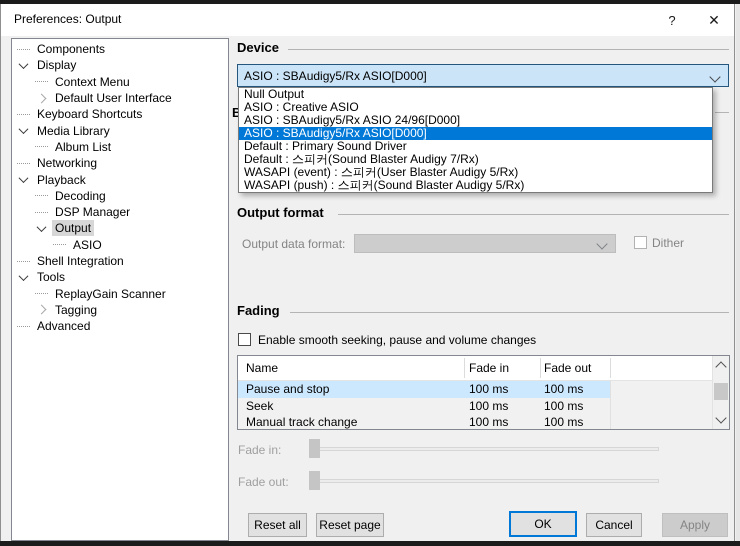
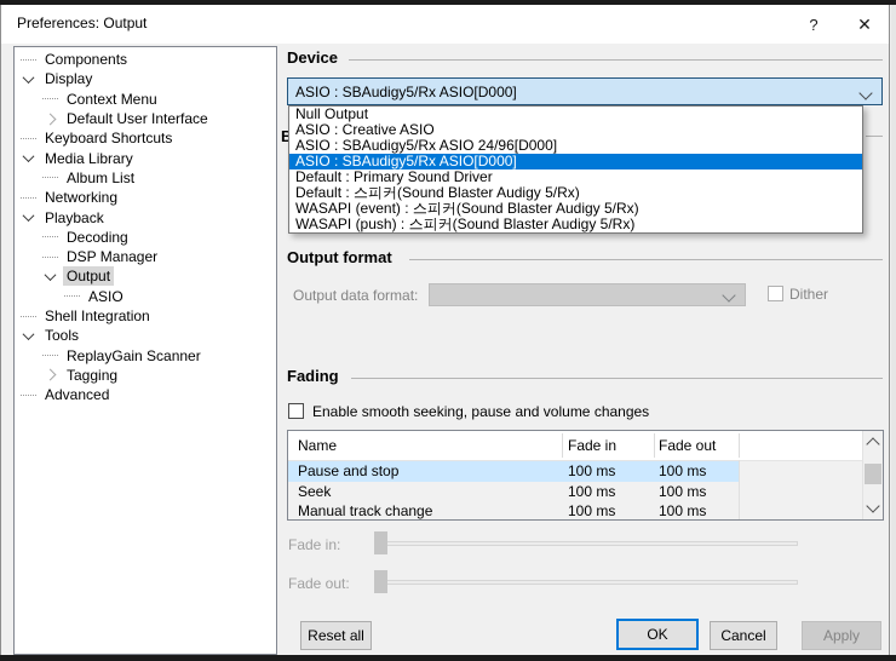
  Preferences: Output
  ?
  ✕
  Components
  Display
  Context Menu
  Default User Interface
  Keyboard Shortcuts
  Media Library
  Album List
  Networking
  Playback
  Decoding
  DSP Manager
  Output
  ASIO
  Shell Integration
  Tools
  ReplayGain Scanner
  Tagging
  Advanced
  Device
  B
  ASIO : SBAudigy5/Rx ASIO[D000]
  Null Output
  ASIO : Creative ASIO
  ASIO : SBAudigy5/Rx ASIO 24/96[D000]
  ASIO : SBAudigy5/Rx ASIO[D000]
  Default : Primary Sound Driver
- Default : 스피커(Sound Blaster Audigy 7/Rx)
+ Default : 스피커(Sound Blaster Audigy 5/Rx)
- WASAPI (event) : 스피커(User Blaster Audigy 5/Rx)
+ WASAPI (event) : 스피커(Sound Blaster Audigy 5/Rx)
  WASAPI (push) : 스피커(Sound Blaster Audigy 5/Rx)
  Output format
  Output data format:
  Dither
  Fading
  Enable smooth seeking, pause and volume changes
  Name
  Fade in
  Fade out
  Pause and stop
  100 ms
  100 ms
  Seek
  100 ms
  100 ms
  Manual track change
  100 ms
  100 ms
  Fade in:
  Fade out:
  Reset all
- Reset page
  OK
  Cancel
  Apply
